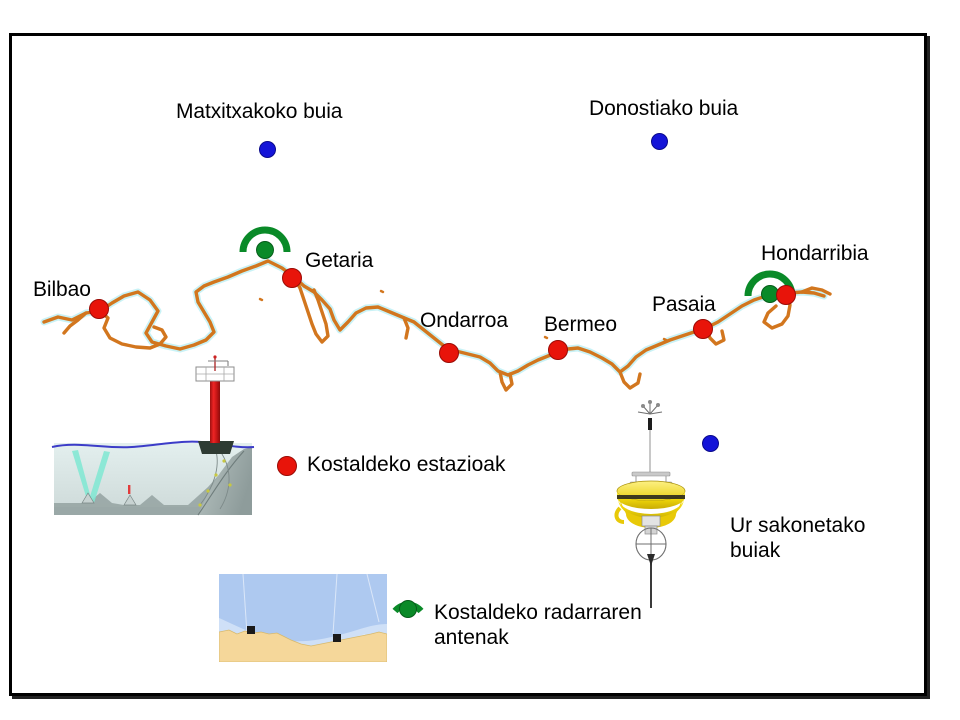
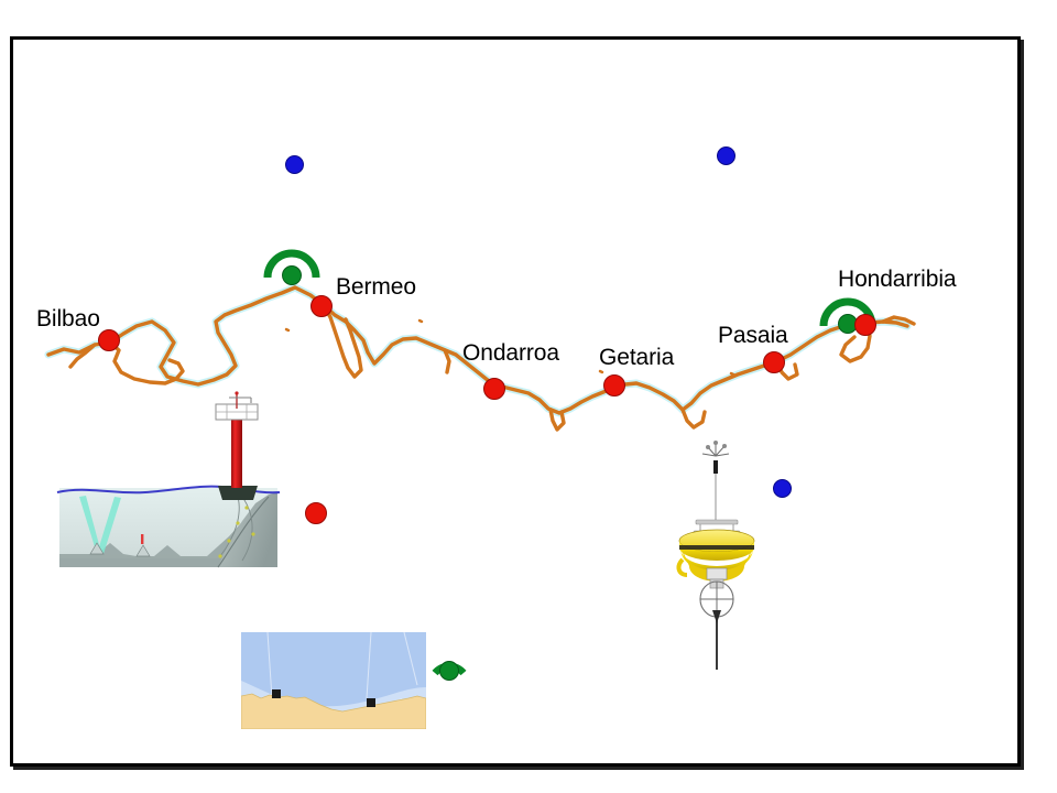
- Matxitxakoko buia
- Donostiako buia
  Bilbao
- Getaria
+ Bermeo
  Ondarroa
- Bermeo
+ Getaria
  Pasaia
  Hondarribia
- Kostaldeko estazioak
- Ur sakonetako
- buiak
- Kostaldeko radarraren
- antenak
